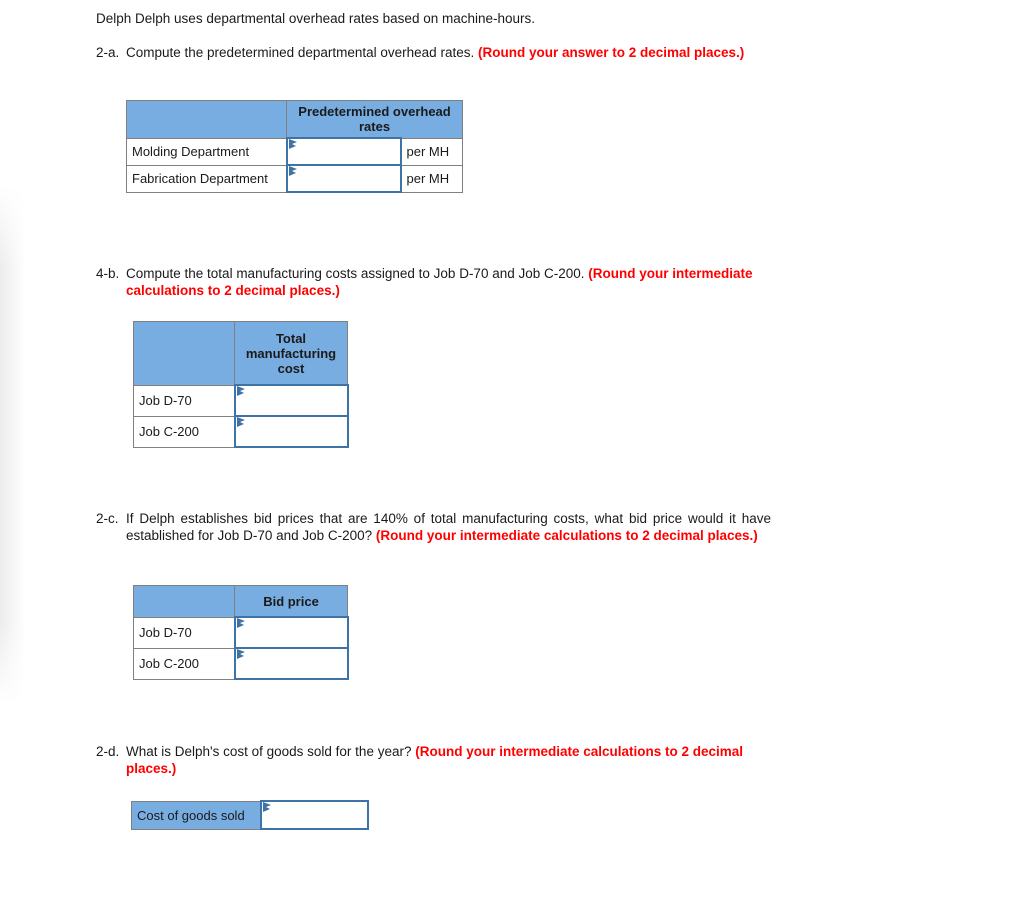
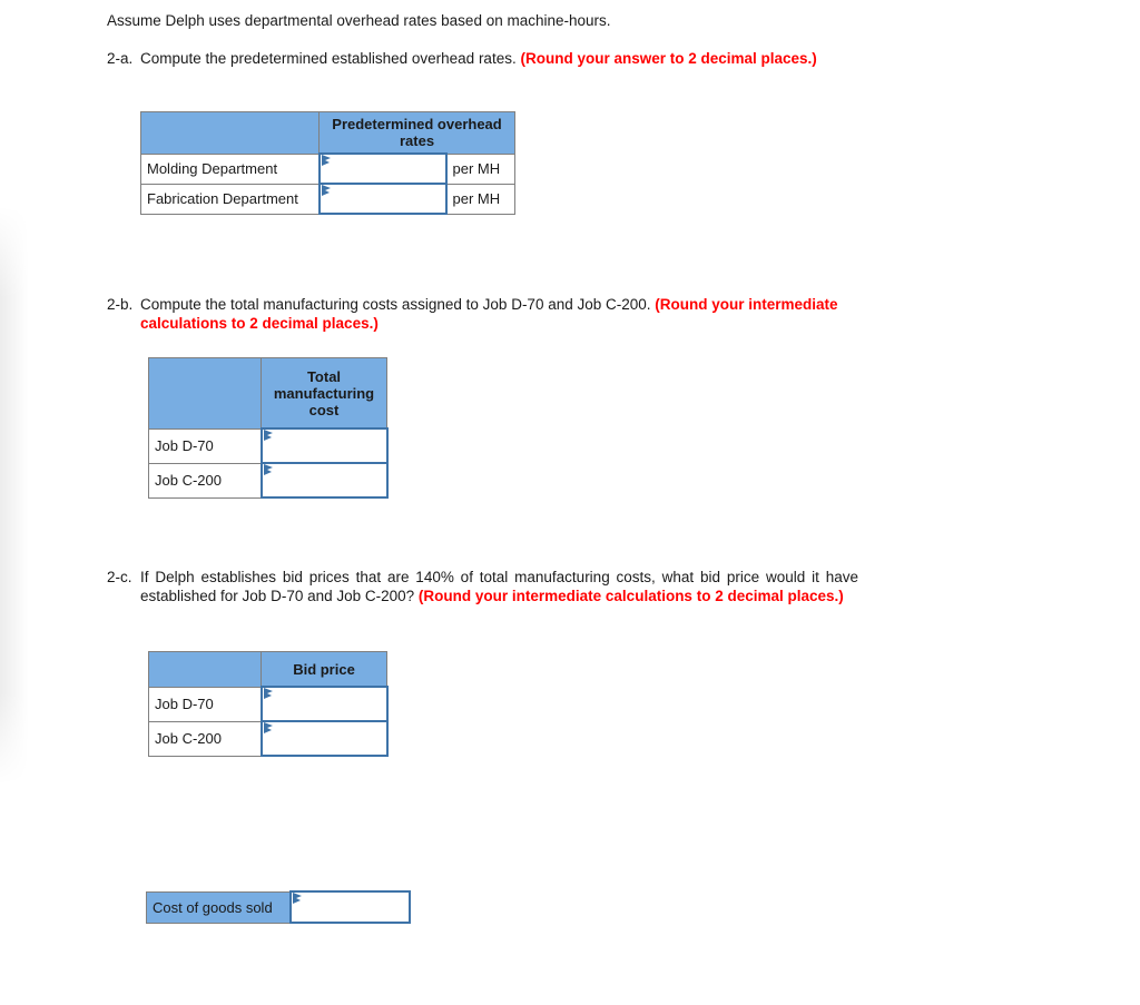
- Delph Delph uses departmental overhead rates based on machine-hours.
+ Assume Delph uses departmental overhead rates based on machine-hours.
  2-a.
- Compute the predetermined departmental overhead rates. (Round your answer to 2 decimal places.)
+ Compute the predetermined established overhead rates. (Round your answer to 2 decimal places.)
  	Predetermined overhead rates
  Molding Department		per MH
  Fabrication Department		per MH
- 4-b.
+ 2-b.
  Compute the total manufacturing costs assigned to Job D-70 and Job C-200. (Round your intermediate calculations to 2 decimal places.)
  	Total manufacturing cost
  Job D-70
  Job C-200
  2-c.
  If Delph establishes bid prices that are 140% of total manufacturing costs, what bid price would it have established for Job D-70 and Job C-200? (Round your intermediate calculations to 2 decimal places.)
  	Bid price
  Job D-70
  Job C-200
- 2-d.
- What is Delph's cost of goods sold for the year? (Round your intermediate calculations to 2 decimal places.)
  Cost of goods sold
